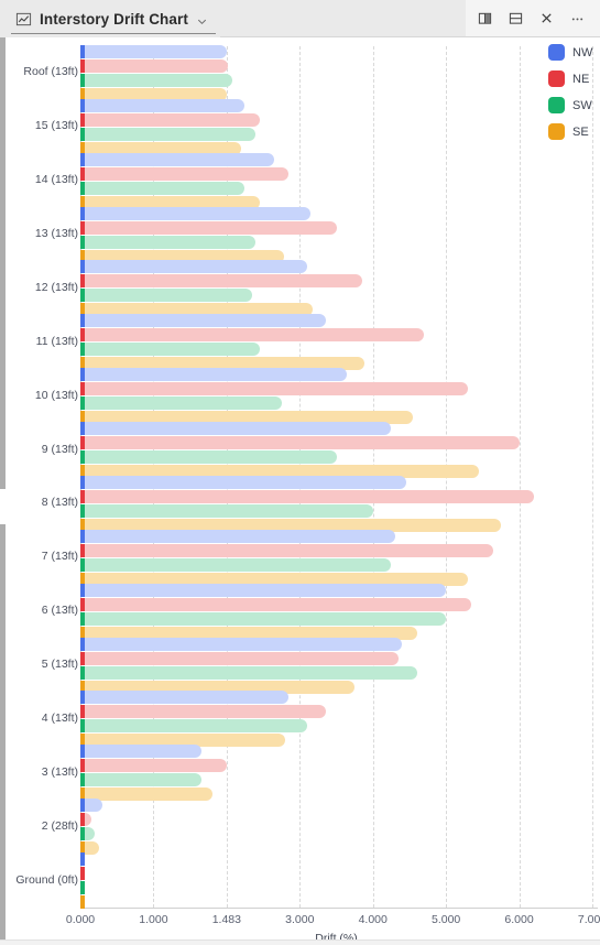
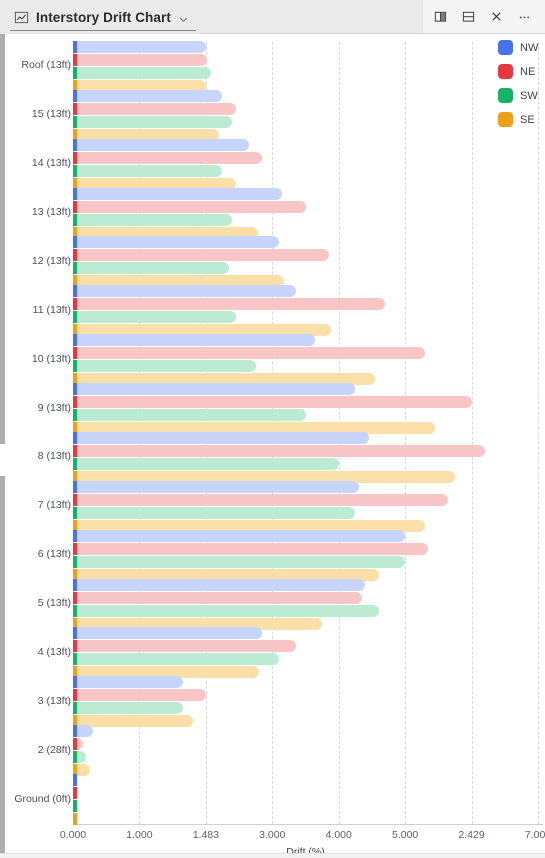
  Interstory Drift Chart
  Roof (13ft)
  15 (13ft)
  14 (13ft)
  13 (13ft)
  12 (13ft)
  11 (13ft)
  10 (13ft)
  9 (13ft)
  8 (13ft)
  7 (13ft)
  6 (13ft)
  5 (13ft)
  4 (13ft)
  3 (13ft)
  2 (28ft)
  Ground (0ft)
  0.000
  1.000
  1.483
  3.000
  4.000
  5.000
- 6.000
+ 2.429
  7.00
  Drift (%)
  NW
  NE
  SW
  SE
